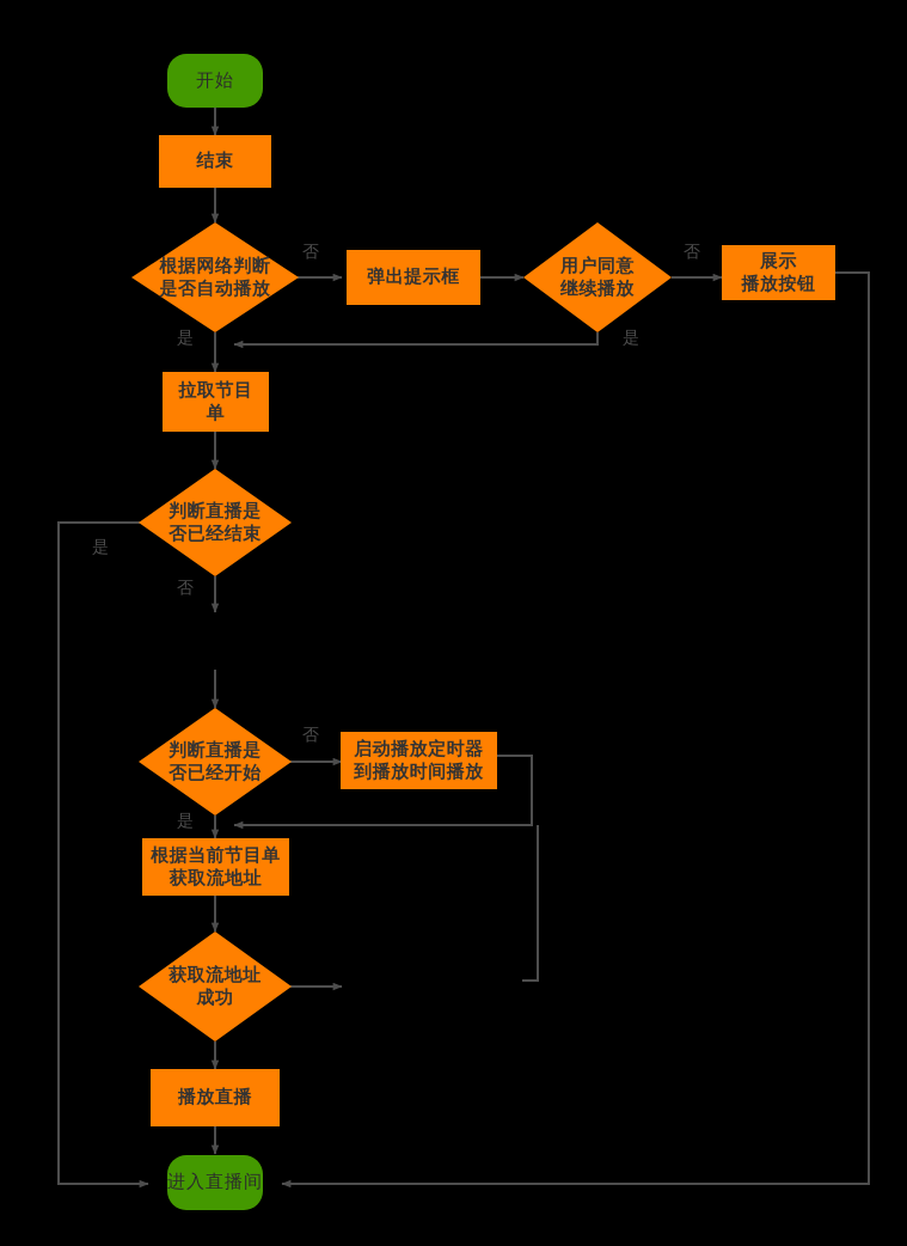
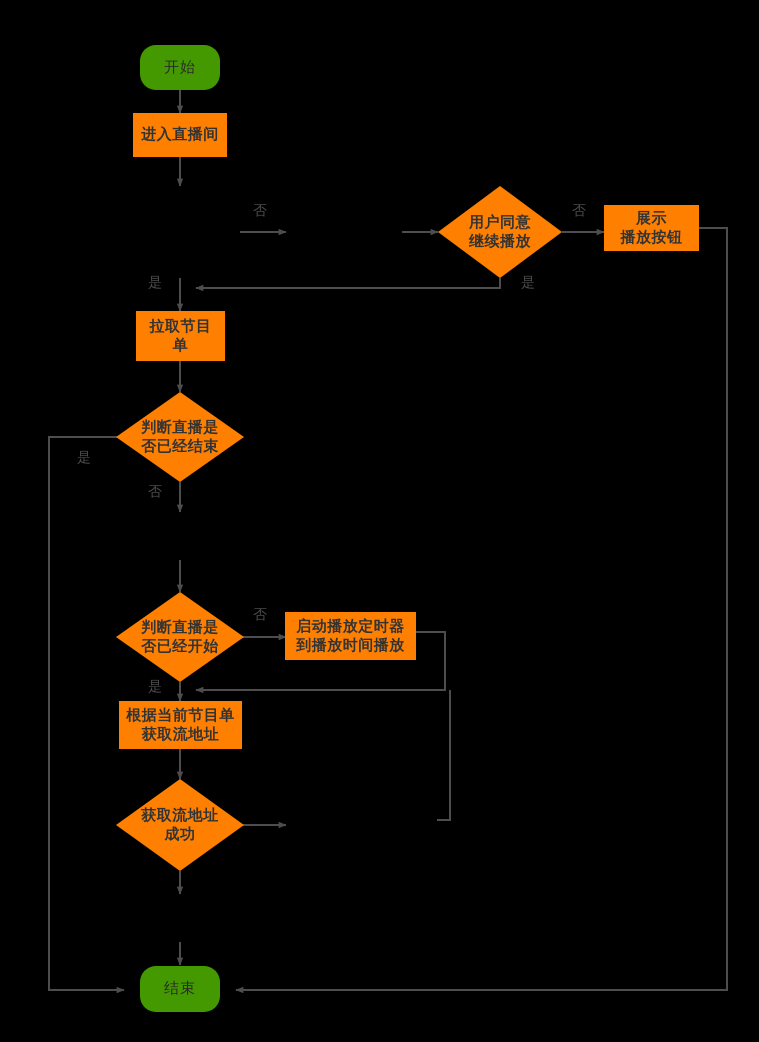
  开始
- 结束
+ 进入直播间
- 根据网络判断
- 是否自动播放
- 弹出提示框
  用户同意
  继续播放
  展示
  播放按钮
  拉取节目
  单
  判断直播是
  否已经结束
  判断直播是
  否已经开始
  启动播放定时器
  到播放时间播放
  根据当前节目单
  获取流地址
  获取流地址
  成功
- 播放直播
- 进入直播间
+ 结束
  否
  是
  否
  是
  是
  否
  否
  是
